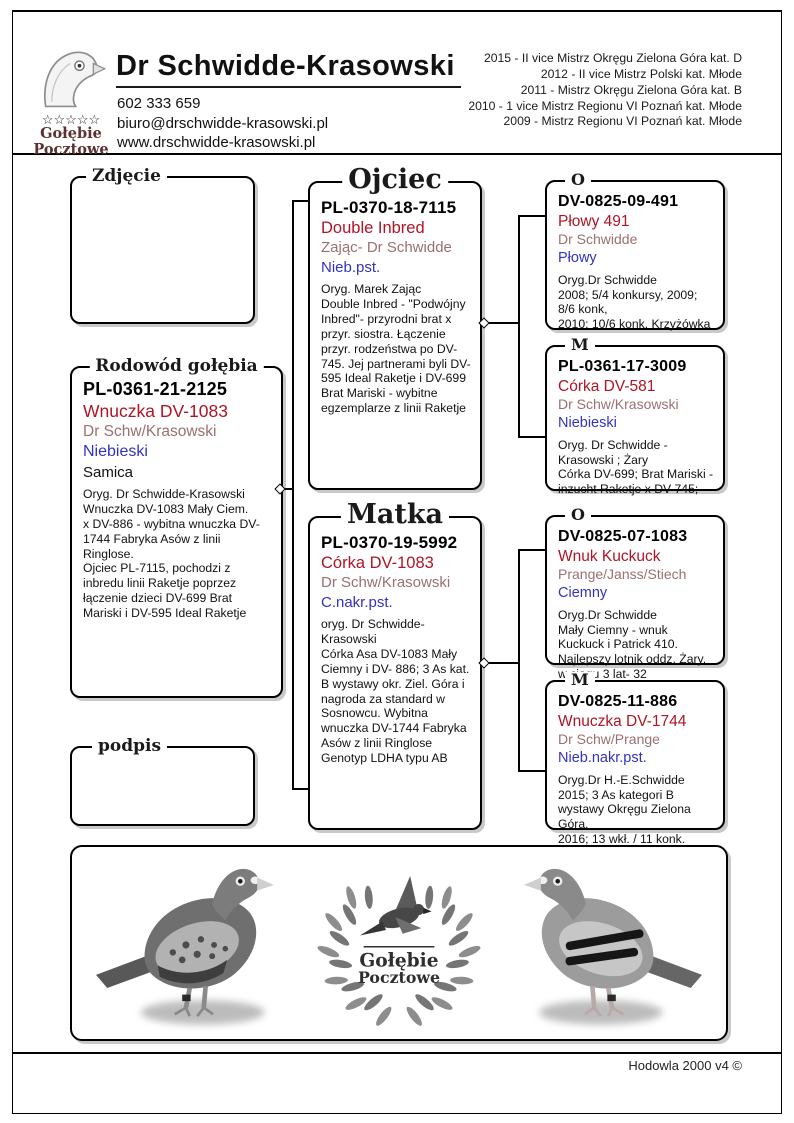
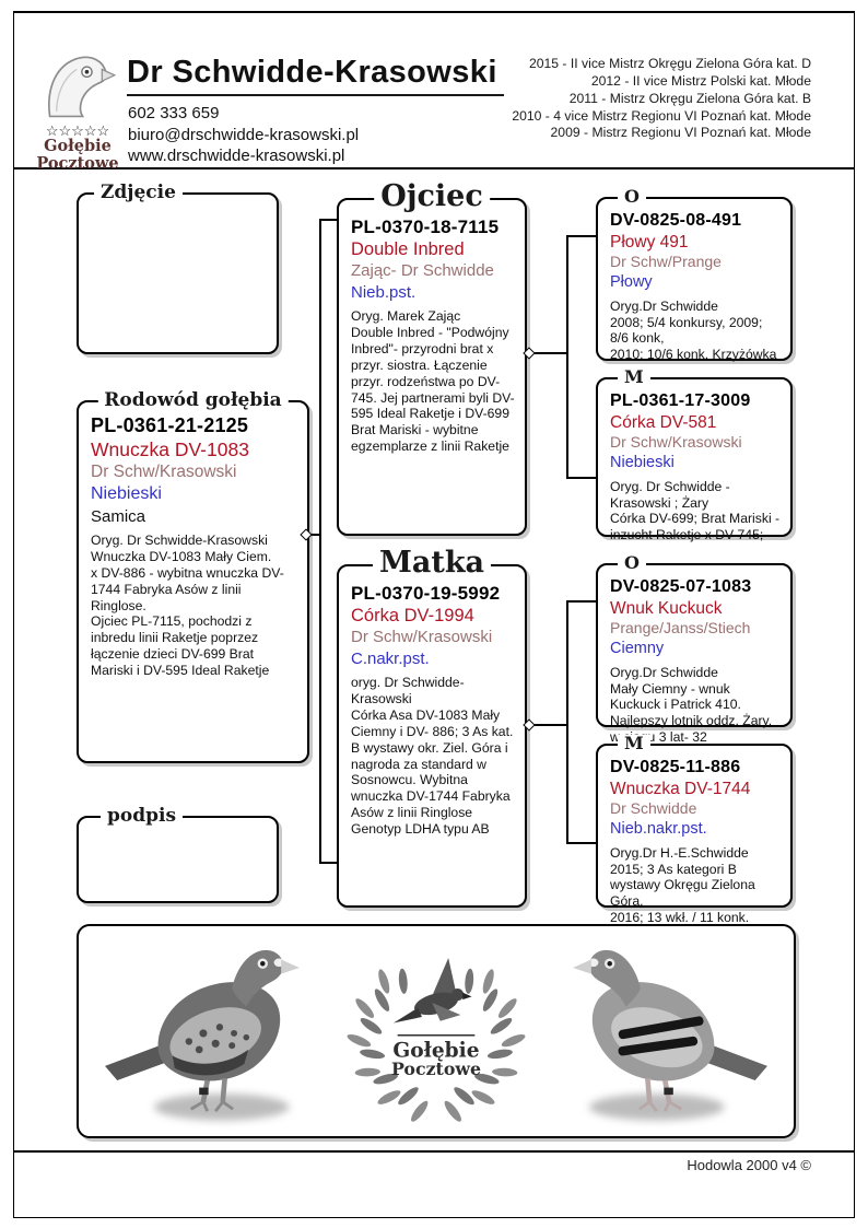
  ☆☆☆☆☆
  Gołębie
  Pocztowe
  Dr Schwidde-Krasowski
  602 333 659
  biuro@drschwidde-krasowski.pl
  www.drschwidde-krasowski.pl
  2015 - II vice Mistrz Okręgu Zielona Góra kat. D
  2012 - II vice Mistrz Polski kat. Młode
  2011 - Mistrz Okręgu Zielona Góra kat. B
- 2010 - 1 vice Mistrz Regionu VI Poznań kat. Młode
+ 2010 - 4 vice Mistrz Regionu VI Poznań kat. Młode
  2009 - Mistrz Regionu VI Poznań kat. Młode
  Zdjęcie
  Rodowód gołębia
  PL-0361-21-2125
  Wnuczka DV-1083
  Dr Schw/Krasowski
  Niebieski
  Samica
  Oryg. Dr Schwidde-Krasowski
  Wnuczka DV-1083 Mały Ciem.
  x DV-886 - wybitna wnuczka DV-1744 Fabryka Asów z linii Ringlose.
  Ojciec PL-7115, pochodzi z inbredu linii Raketje poprzez łączenie dzieci DV-699 Brat Mariski i DV-595 Ideal Raketje
  podpis
  Ojciec
  PL-0370-18-7115
  Double Inbred
  Zając- Dr Schwidde
  Nieb.pst.
  Oryg. Marek Zając
  Double Inbred - "Podwójny Inbred"- przyrodni brat x przyr. siostra. Łączenie przyr. rodzeństwa po DV-745. Jej partnerami byli DV-595 Ideal Raketje i DV-699 Brat Mariski - wybitne egzemplarze z linii Raketje
  Matka
  PL-0370-19-5992
- Córka DV-1083
+ Córka DV-1994
  Dr Schw/Krasowski
  C.nakr.pst.
  oryg. Dr Schwidde-Krasowski
  Córka Asa DV-1083 Mały Ciemny i DV- 886; 3 As kat. B wystawy okr. Ziel. Góra i nagroda za standard w Sosnowcu. Wybitna wnuczka DV-1744 Fabryka Asów z linii Ringlose
  Genotyp LDHA typu AB
  O
- DV-0825-09-491
+ DV-0825-08-491
  Płowy 491
- Dr Schwidde
+ Dr Schw/Prange
  Płowy
  Oryg.Dr Schwidde
  2008; 5/4 konkursy, 2009; 8/6 konk,
  2010; 10/6 konk. Krzyżówka
  M
  PL-0361-17-3009
  Córka DV-581
  Dr Schw/Krasowski
  Niebieski
  Oryg. Dr Schwidde - Krasowski ; Żary
  Córka DV-699; Brat Mariski - inzucht Raketje x DV-745;
  O
  DV-0825-07-1083
  Wnuk Kuckuck
  Prange/Janss/Stiech
  Ciemny
  Oryg.Dr Schwidde
  Mały Ciemny - wnuk Kuckuck i Patrick 410. Najlepszy lotnik oddz. Żary, wu 3 lat- 32
  M
  DV-0825-11-886
  Wnuczka DV-1744
- Dr Schw/Prange
+ Dr Schwidde
  Nieb.nakr.pst.
  Oryg.Dr H.-E.Schwidde
  2015; 3 As kategori B wystawy Okręgu Zielona Góra.
  2016; 13 wkł. / 11 konk.
  Gołębie
  Pocztowe
  Hodowla 2000 v4 ©
